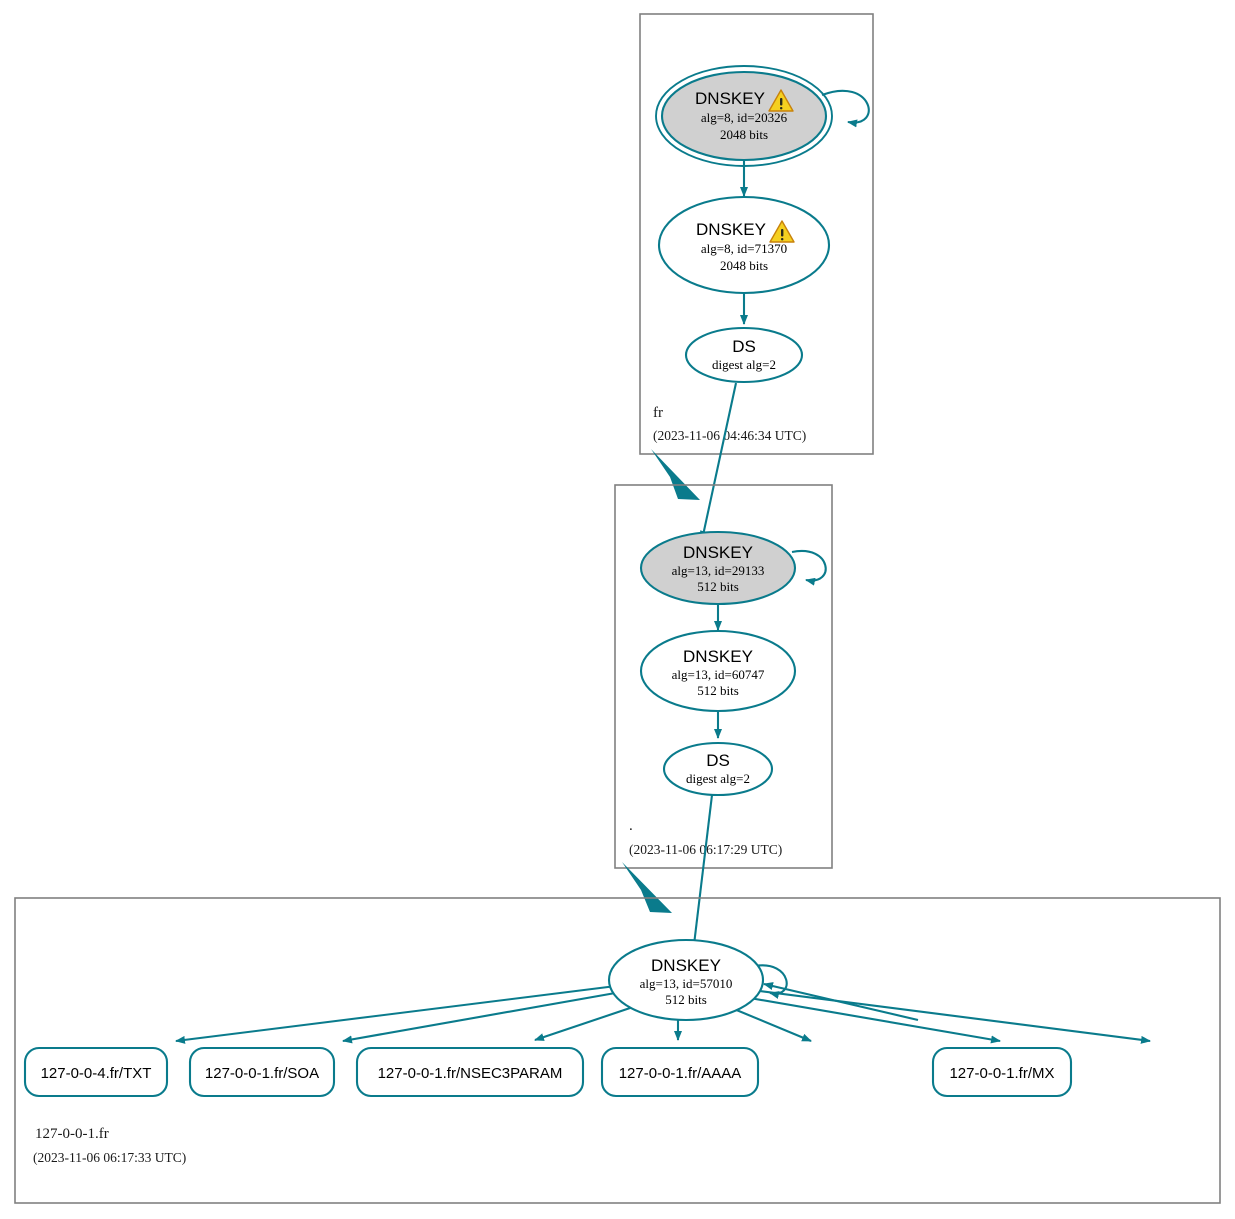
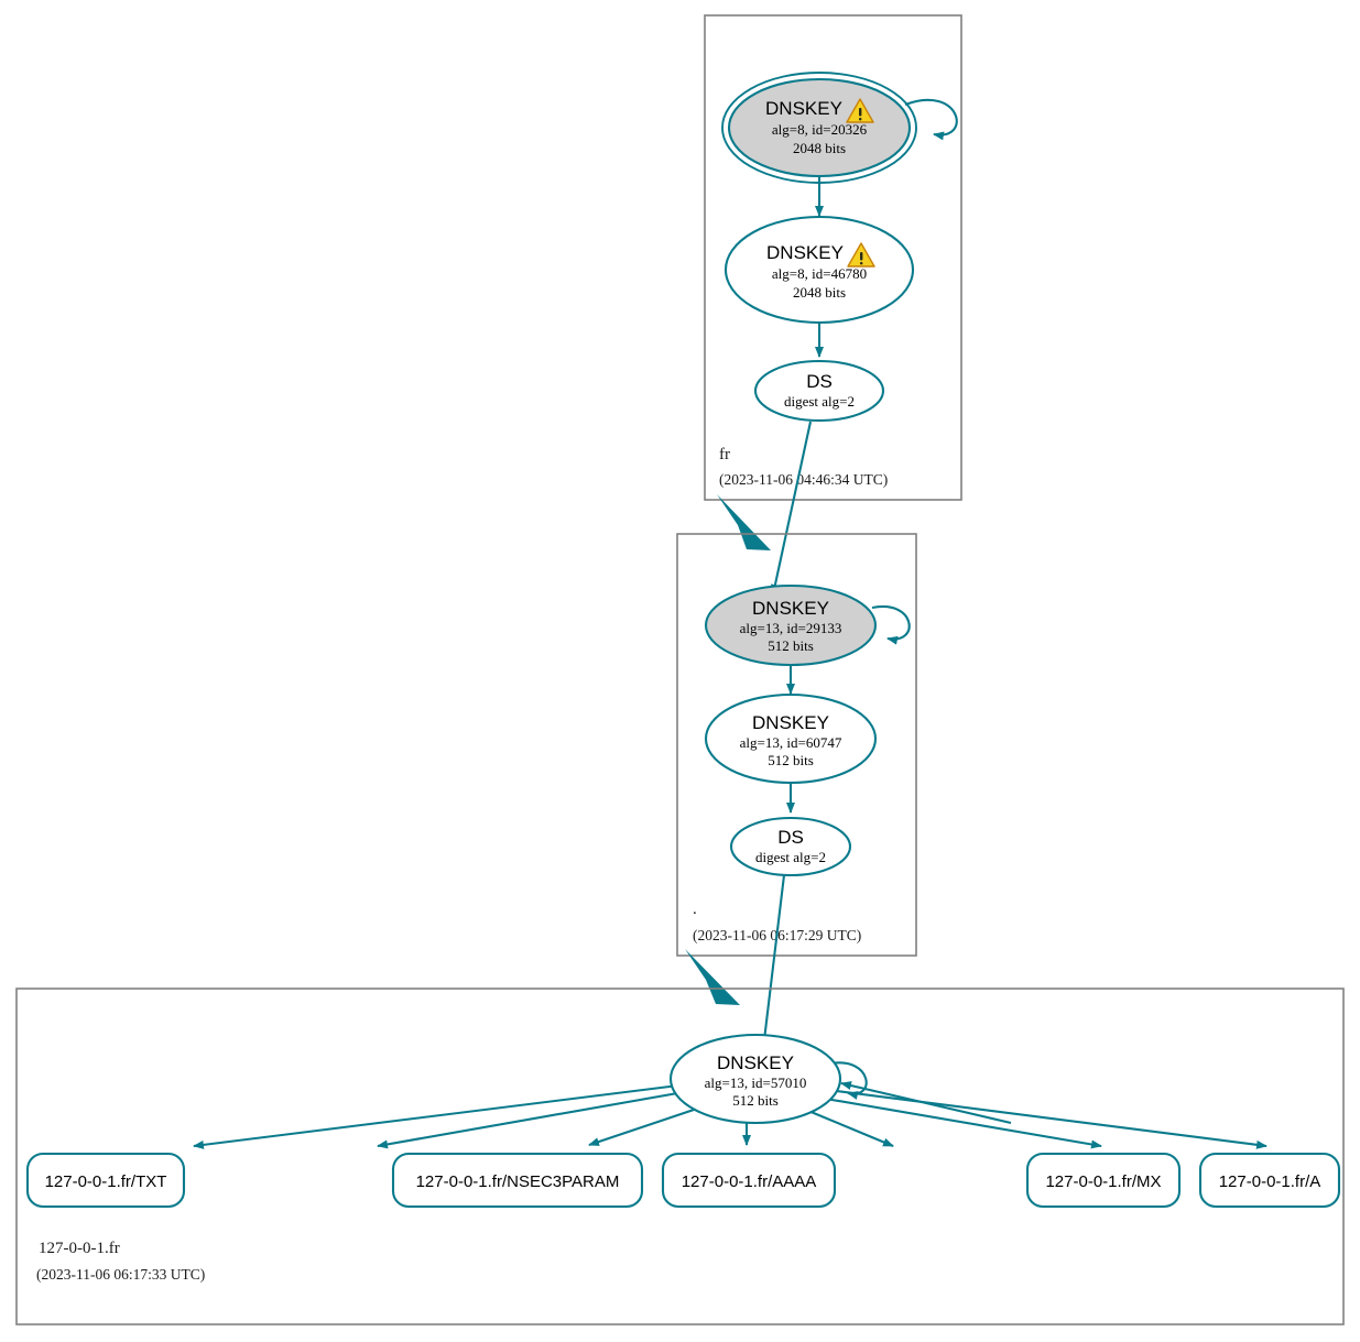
  fr
  (2023-11-06 04:46:34 UTC)
  DNSKEY
  alg=8, id=20326
  2048 bits
  DNSKEY
- alg=8, id=71370
+ alg=8, id=46780
  2048 bits
  DS
  digest alg=2
  .
  (2023-11-06 06:17:29 UTC)
  DNSKEY
  alg=13, id=29133
  512 bits
  DNSKEY
  alg=13, id=60747
  512 bits
  DS
  digest alg=2
  127-0-0-1.fr
  (2023-11-06 06:17:33 UTC)
  DNSKEY
  alg=13, id=57010
  512 bits
- 127-0-0-4.fr/TXT
+ 127-0-0-1.fr/TXT
- 127-0-0-1.fr/SOA
  127-0-0-1.fr/NSEC3PARAM
  127-0-0-1.fr/AAAA
  127-0-0-1.fr/MX
+ 127-0-0-1.fr/A
